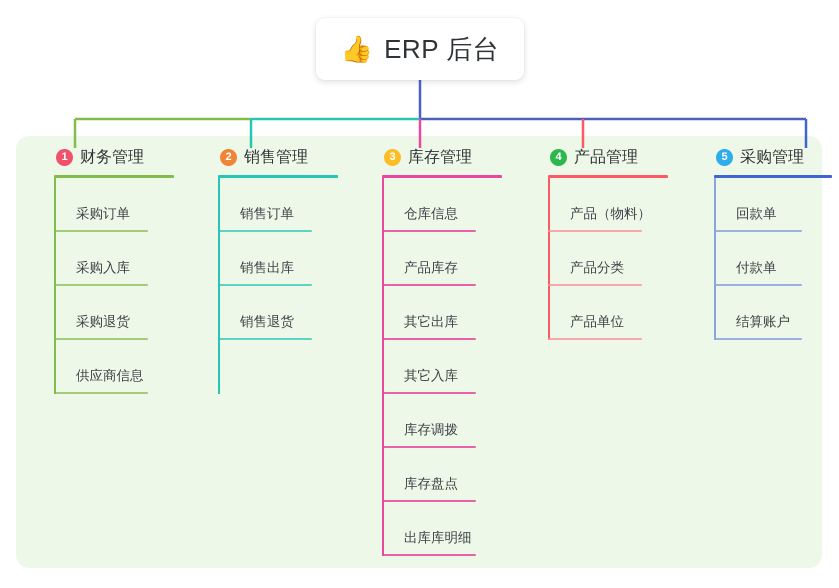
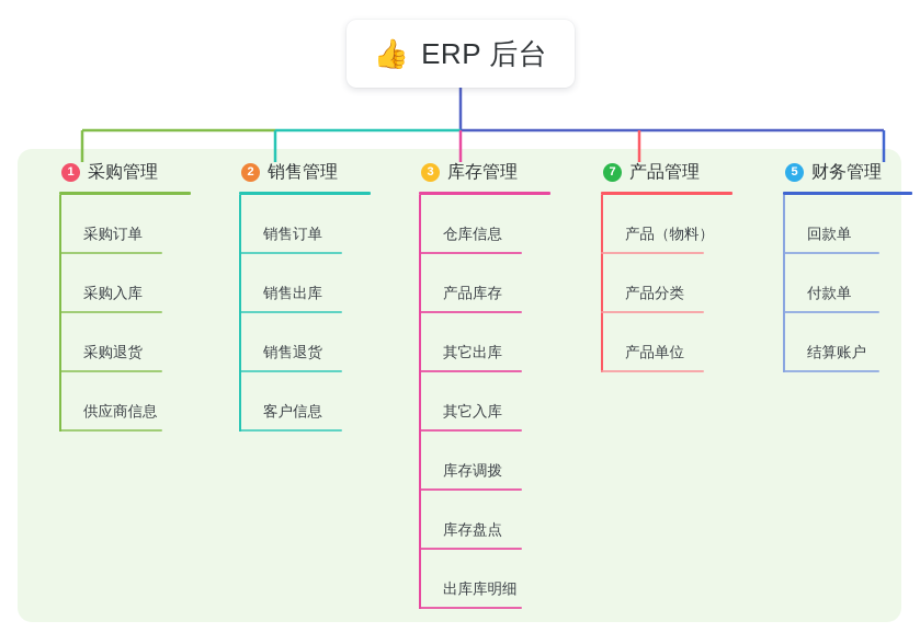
  👍
  ERP 后台
  1
- 财务管理
+ 采购管理
  采购订单
  采购入库
  采购退货
  供应商信息
  2
  销售管理
  销售订单
  销售出库
  销售退货
+ 客户信息
  3
  库存管理
  仓库信息
  产品库存
  其它出库
  其它入库
  库存调拨
  库存盘点
  出库库明细
- 4
+ 7
  产品管理
  产品（物料）
  产品分类
  产品单位
  5
- 采购管理
+ 财务管理
  回款单
  付款单
  结算账户
